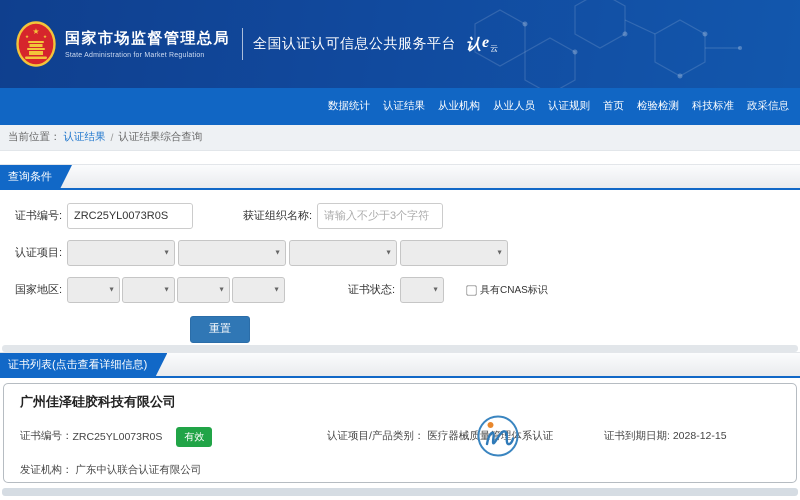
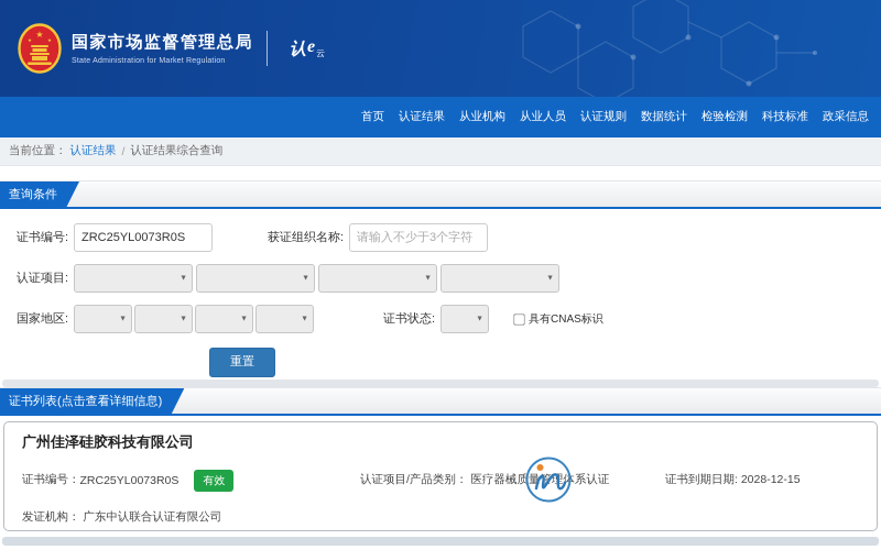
  ★
  国家市场监督管理总局
- 全国认证认可信息公共服务平台
  认
  e
  云
- 数据统计
+ 首页
  认证结果
  从业机构
  从业人员
  认证规则
- 首页
+ 数据统计
  检验检测
  科技标准
  政采信息
  当前位置：
  认证结果
  /
  认证结果综合查询
  查询条件
  证书编号:
  ZRC25YL0073R0S
  获证组织名称:
  请输入不少于3个字符
  认证项目:
  国家地区:
  证书状态:
  具有CNAS标识
  重置
  证书列表(点击查看详细信息)
  广州佳泽硅胶科技有限公司
  证书编号：
  ZRC25YL0073R0S
  有效
  认证项目/产品类别： 医疗器械质量管系认证
  证书到期日期: 2028-12-15
  发证机构： 广东中认联合认证有限公司
